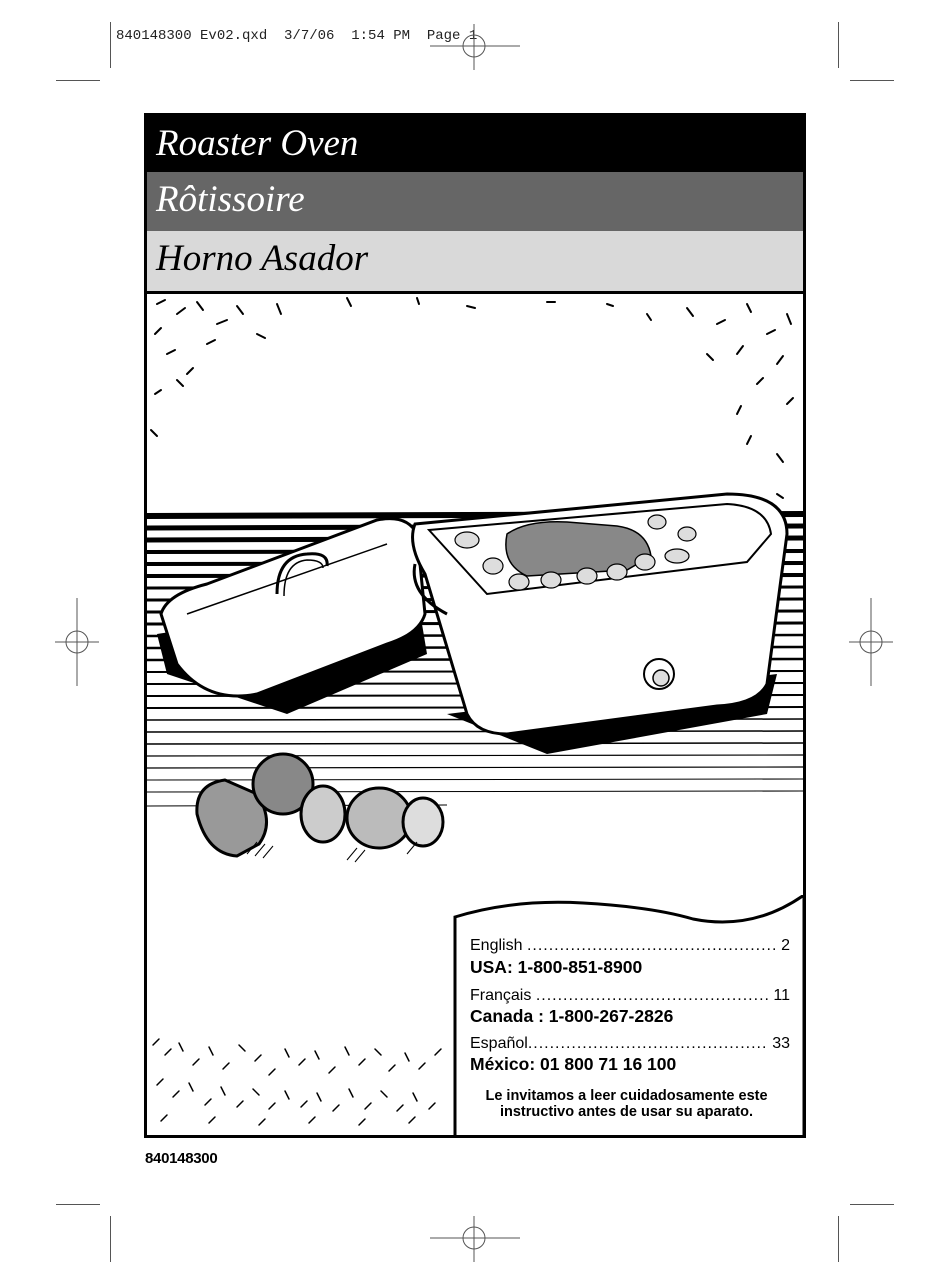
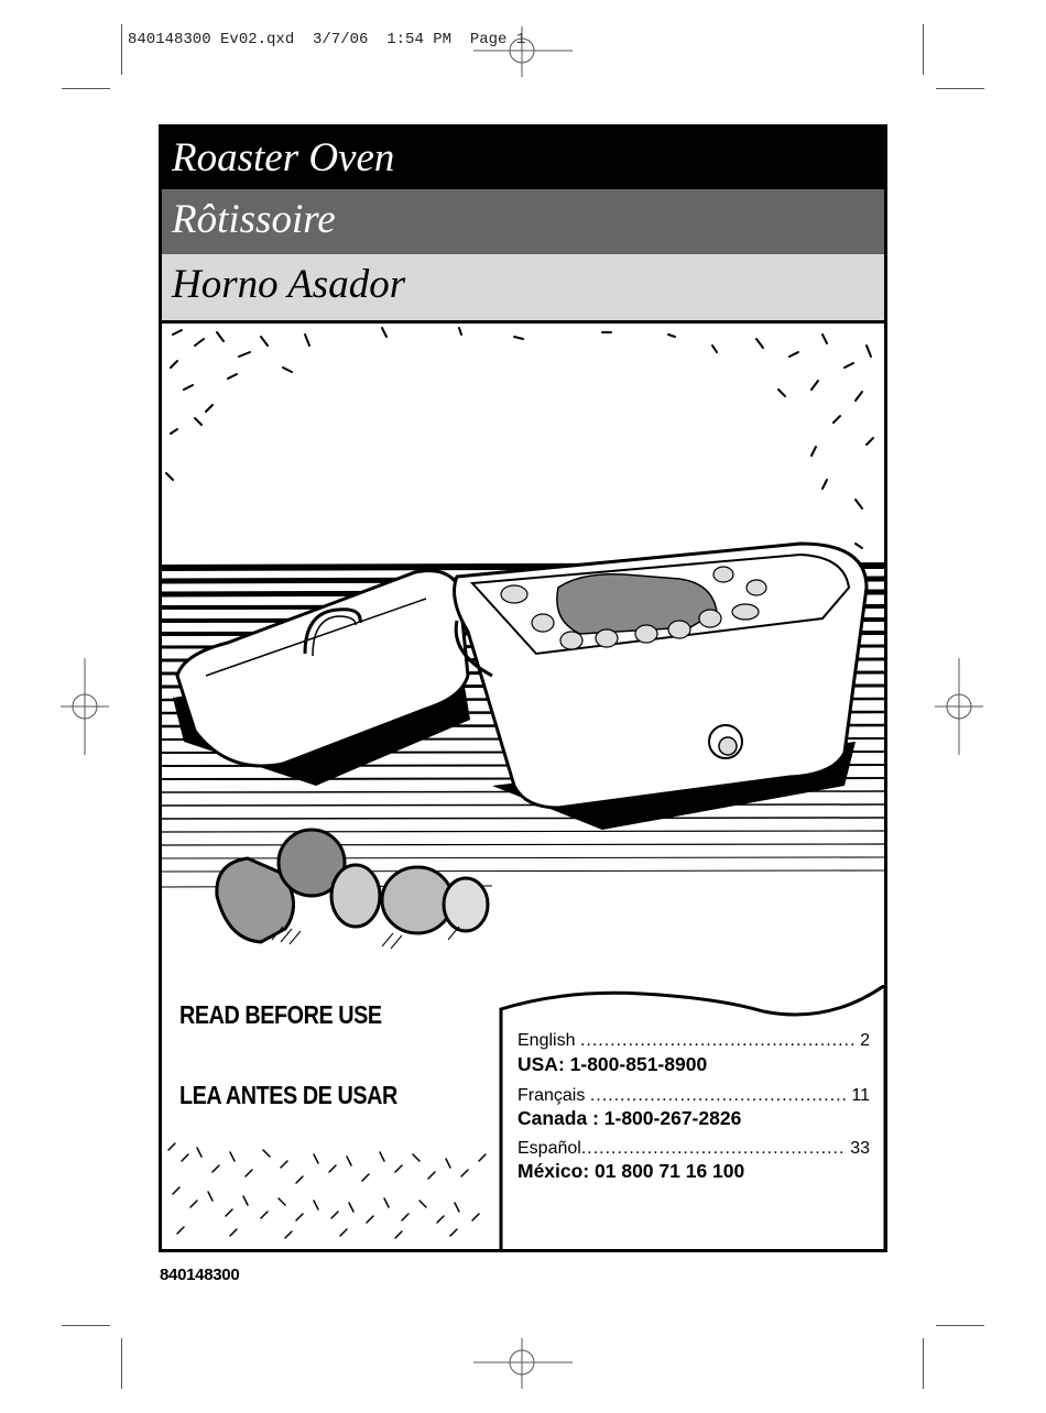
  840148300 Ev02.qxd 3/7/06 1:54 PM Page 1
  Roaster Oven
  Rôtissoire
  Horno Asador
+ READ BEFORE USE
+ LEA ANTES DE USAR
  English
  ..............................................
  2
  USA: 1-800-851-8900
  Français
  11
  Canada : 1-800-267-2826
  Español
  33
  México: 01 800 71 16 100
- Le invitamos a leer cuidadosamente este instructivo antes de usar su aparato.
  840148300
